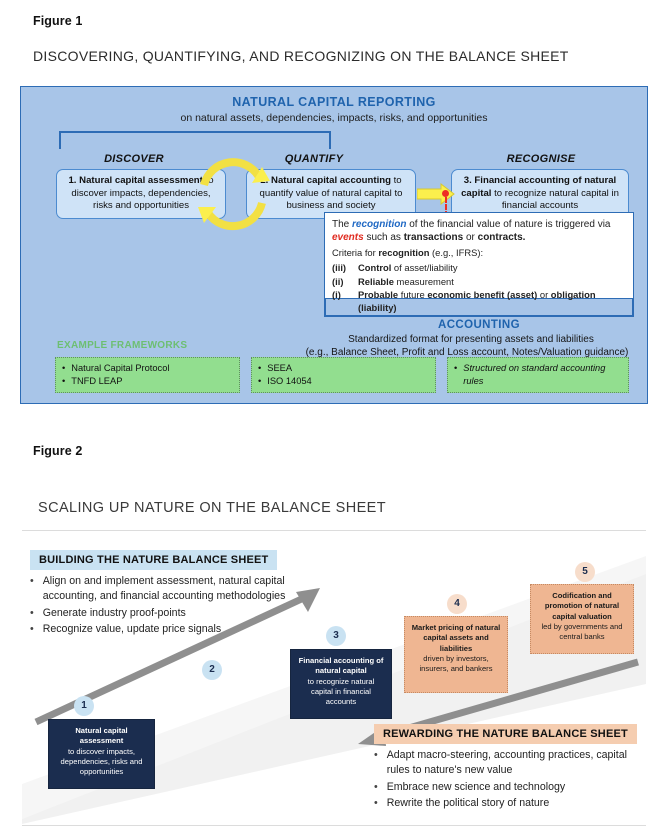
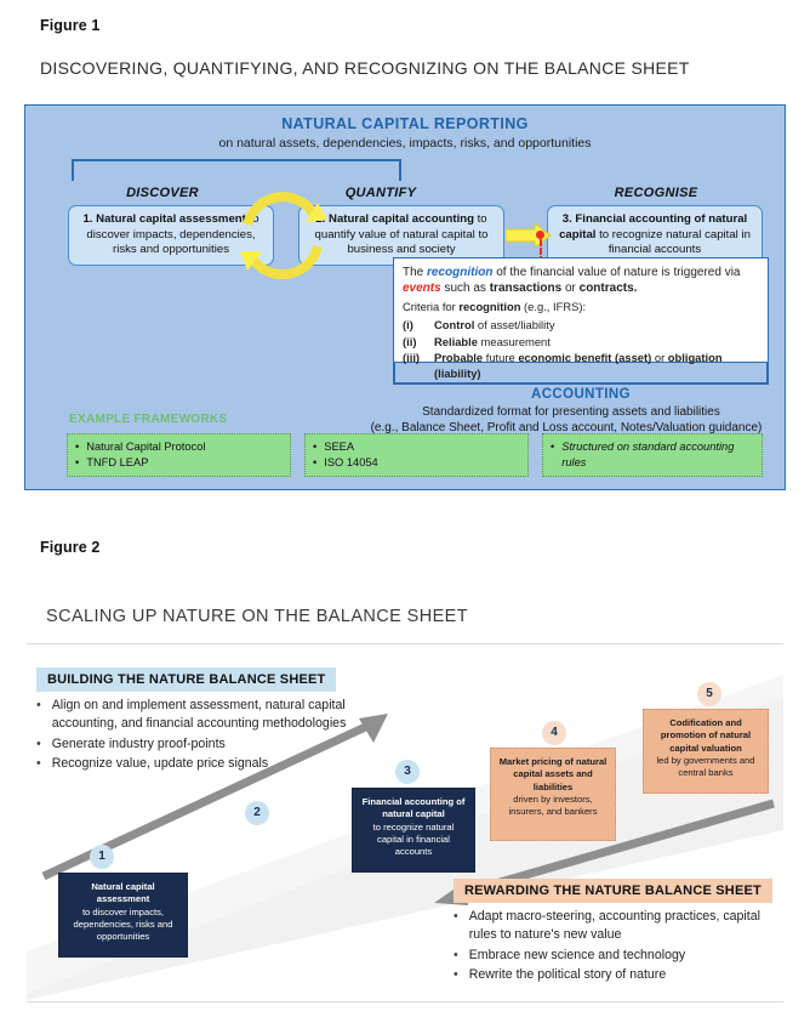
  Figure 1
  DISCOVERING, QUANTIFYING, AND RECOGNIZING ON THE BALANCE SHEET
  NATURAL CAPITAL REPORTING
  on natural assets, dependencies, impacts, risks, and opportunities
  DISCOVER
  QUANTIFY
  RECOGNISE
  1. Natural capital assessmen o discover impacts, dependencies, risks and opportunities
  Natural capital accounting to quantify value of natural capital to business and society
  3. Financial accounting of natural capital to recognize natural capital in financial accounts
  The recognition of the financial value of nature is triggered via events such as transactions or contracts.
  Criteria for recognition (e.g., IFRS):
- (iii)
+ (i)
  Control of asset/liability
  (ii)
  Reliable measurement
- (i)
+ (iii)
  Probable future economic benefit (asset) or obligation (liability)
  ACCOUNTING
  Standardized format for presenting assets and liabilities
  (e.g., Balance Sheet, Profit and Loss account, Notes/Valuation guidance)
  EXAMPLE FRAMEWORKS
  •
  Natural Capital Protocol
  •
  TNFD LEAP
  •
  SEEA
  •
  ISO 14054
  •
  Structured on standard accounting rules
  Figure 2
  SCALING UP NATURE ON THE BALANCE SHEET
  BUILDING THE NATURE BALANCE SHEET
  •
  Align on and implement assessment, natural capital accounting, and financial accounting methodologies
  •
  Generate industry proof-points
  •
  Recognize value, update price signals
  REWARDING THE NATURE BALANCE SHEET
  •
  Adapt macro-steering, accounting practices, capital rules to nature's new value
  •
  Embrace new science and technology
  •
  Rewrite the political story of nature
  1
  2
  3
  4
  5
  Natural capital assessment
  to discover impacts, dependencies, risks and opportunities
  Financial accounting of natural capital
  to recognize natural capital in financial accounts
  Market pricing of natural capital assets and liabilities
  driven by investors, insurers, and bankers
  Codification and promotion of natural capital valuation
  led by governments and central banks
